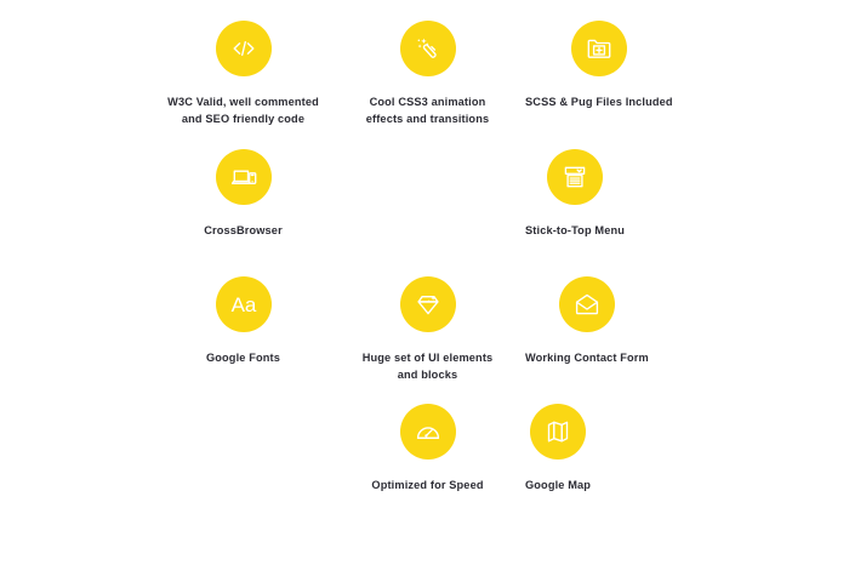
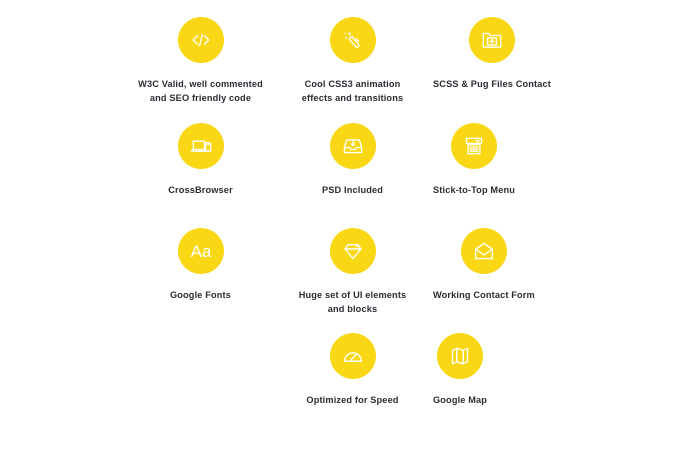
  W3C Valid, well commented
  and SEO friendly code
  Cool CSS3 animation
  effects and transitions
- SCSS & Pug Files Included
+ SCSS & Pug Files Contact
  CrossBrowser
+ PSD Included
  Stick-to-Top Menu
  Aa
  Google Fonts
  Huge set of UI elements
  and blocks
  Working Contact Form
  Optimized for Speed
  Google Map
